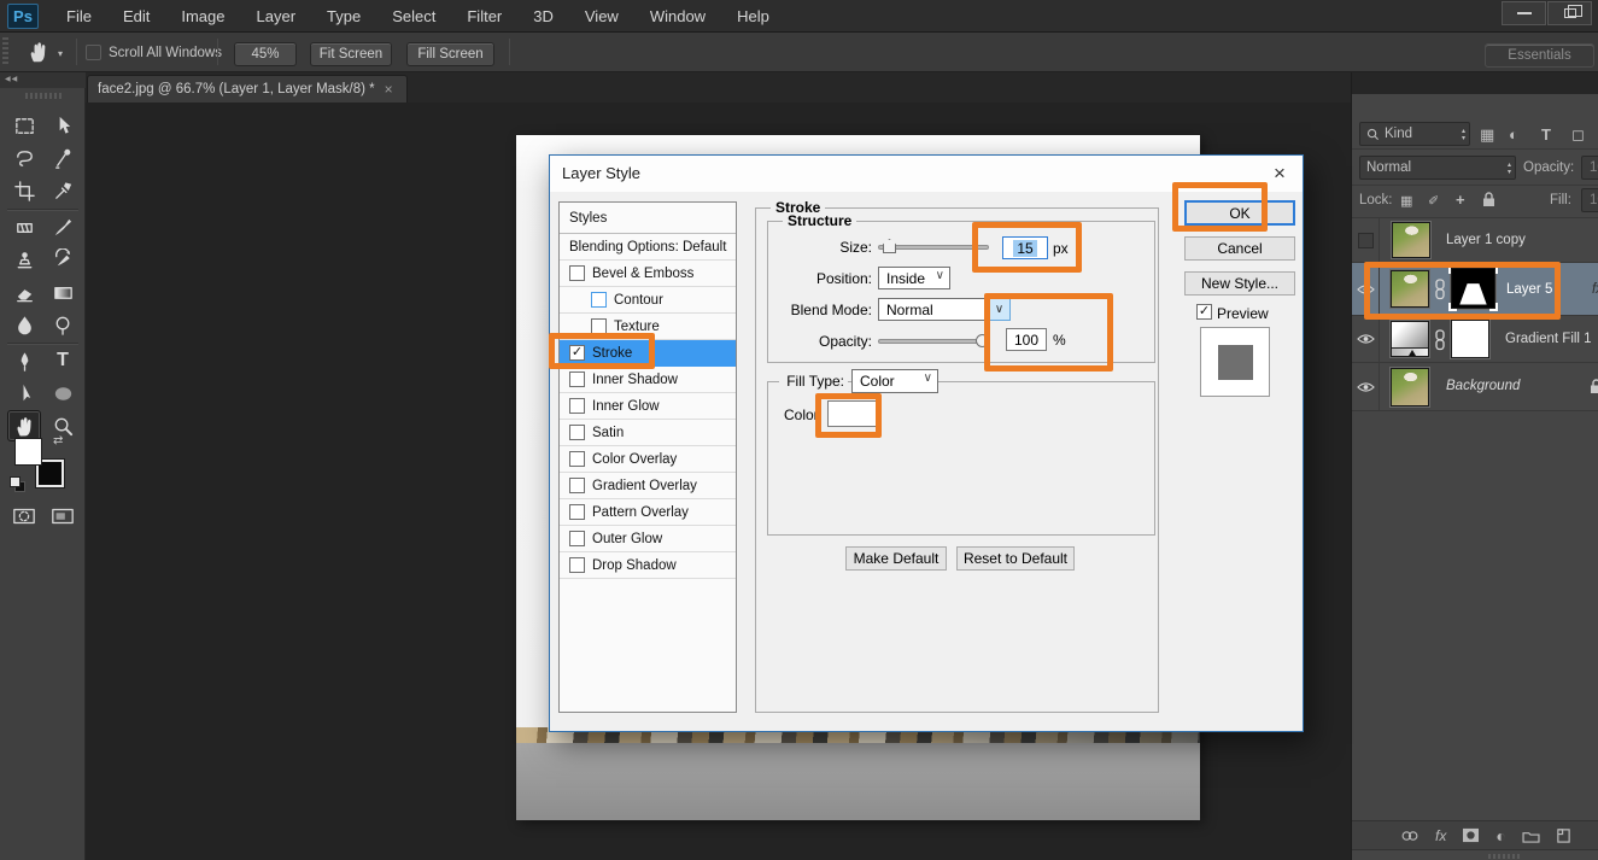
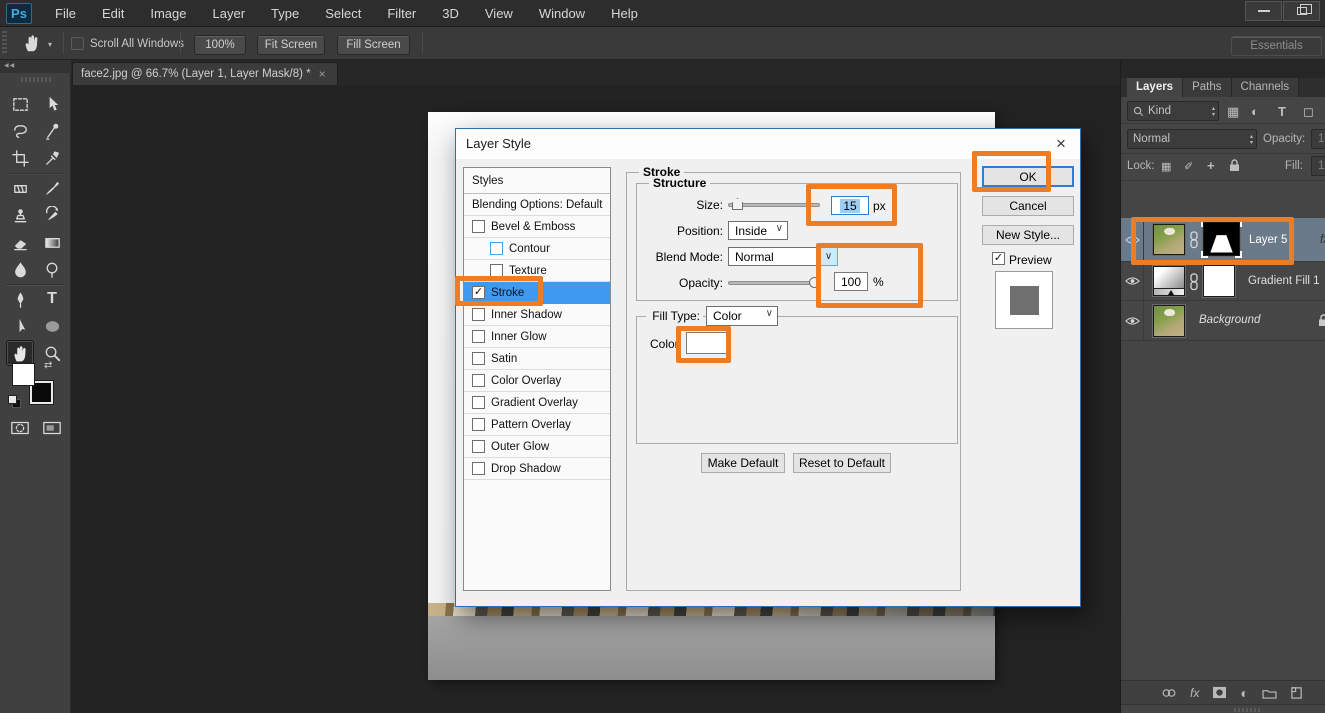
  Ps
  File
  Edit
  Image
  Layer
  Type
  Select
  Filter
  3D
  View
  Window
  Help
  ▾
  Scroll All Windows
- 45%
+ 100%
  Fit Screen
  Fill Screen
  Essentials
  face2.jpg @ 66.7% (Layer 1, Layer Mask/8) *
  ×
  T
  ⇄
  Layer Style
  ×
  Styles
  Blending Options: Default
  Bevel & Emboss
  Contour
  Texture
  ✓
  Stroke
  Inner Shadow
  Inner Glow
  Satin
  Color Overlay
  Gradient Overlay
  Pattern Overlay
  Outer Glow
  Drop Shadow
  Stroke
  Structure
  Size:
  15
  px
  Position:
  Inside
  ∨
  Blend Mode:
  Normal
  ∨
  Opacity:
  100
  %
  Fill Type:
  Color
  ∨
  Color:
  Make Default
  Reset to Default
  OK
  Cancel
  New Style...
  ✓
  Preview
+ Layers
+ Paths
+ Channels
  Kind
  ▦
  ◐
  T
  ◻
  Normal
  Opacity:
  Lock:
  ▦
  ✐
  +
  Fill:
- Layer 1 copy
  Layer 5
  Gradient Fill 1
  Background
  fx
  ◐
